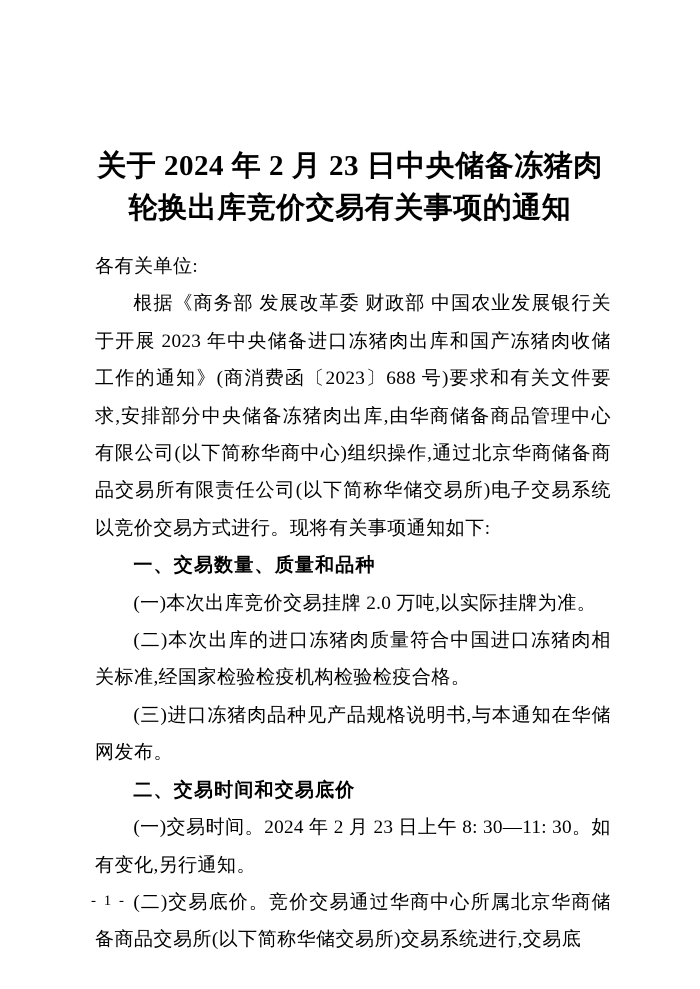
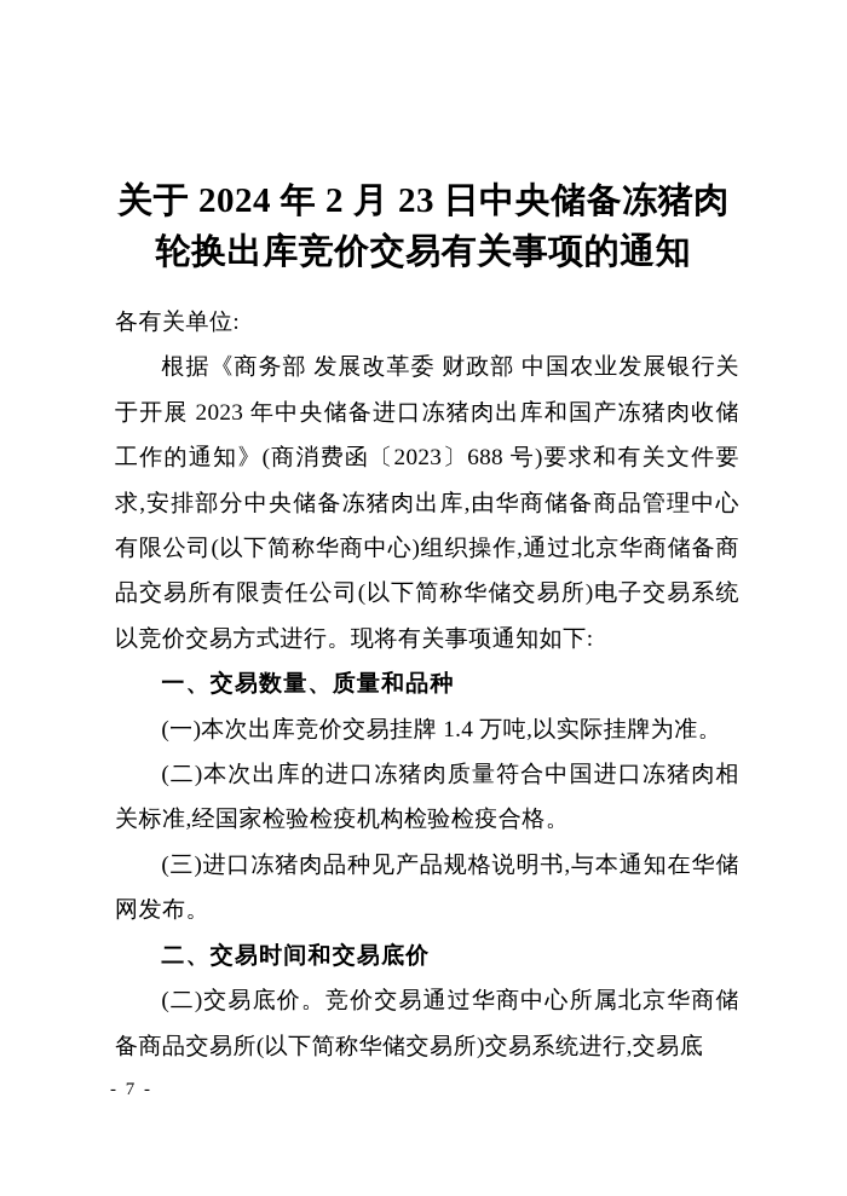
  关于 2024 年 2 月 23 日中央储备冻猪肉
  轮换出库竞价交易有关事项的通知
  各有关单位:
  根据《商务部 发展改革委 财政部 中国农业发展银行关于开展 2023 年中央储备进口冻猪肉出库和国产冻猪肉收储工作的通知》(商消费函〔2023〕688 号)要求和有关文件要求,安排部分中央储备冻猪肉出库,由华商储备商品管理中心有限公司(以下简称华商中心)组织操作,通过北京华商储备商品交易所有限责任公司(以下简称华储交易所)电子交易系统以竞价交易方式进行。现将有关事项通知如下:
  一、交易数量、质量和品种
- (一)本次出库竞价交易挂牌 2.0 万吨,以实际挂牌为准。
+ (一)本次出库竞价交易挂牌 1.4 万吨,以实际挂牌为准。
  (二)本次出库的进口冻猪肉质量符合中国进口冻猪肉相关标准,经国家检验检疫机构检验检疫合格。
  (三)进口冻猪肉品种见产品规格说明书,与本通知在华储网发布。
  二、交易时间和交易底价
- (一)交易时间。2024 年 2 月 23 日上午 8: 30—11: 30。如有变化,另行通知。
  (二)交易底价。竞价交易通过华商中心所属北京华商储备商品交易所(以下简称华储交易所)交易系统进行,交易底
- - 1 -
+ - 7 -
